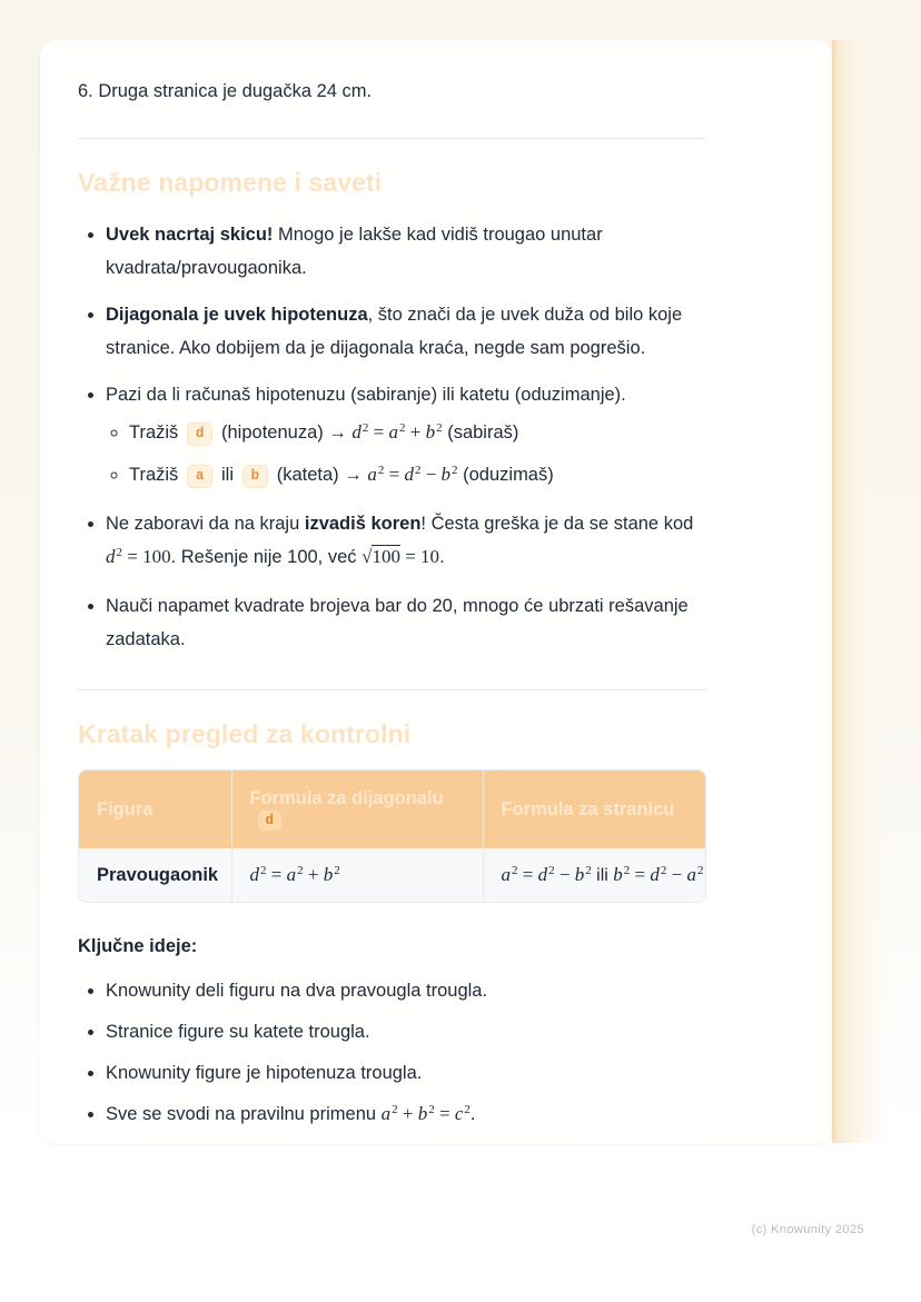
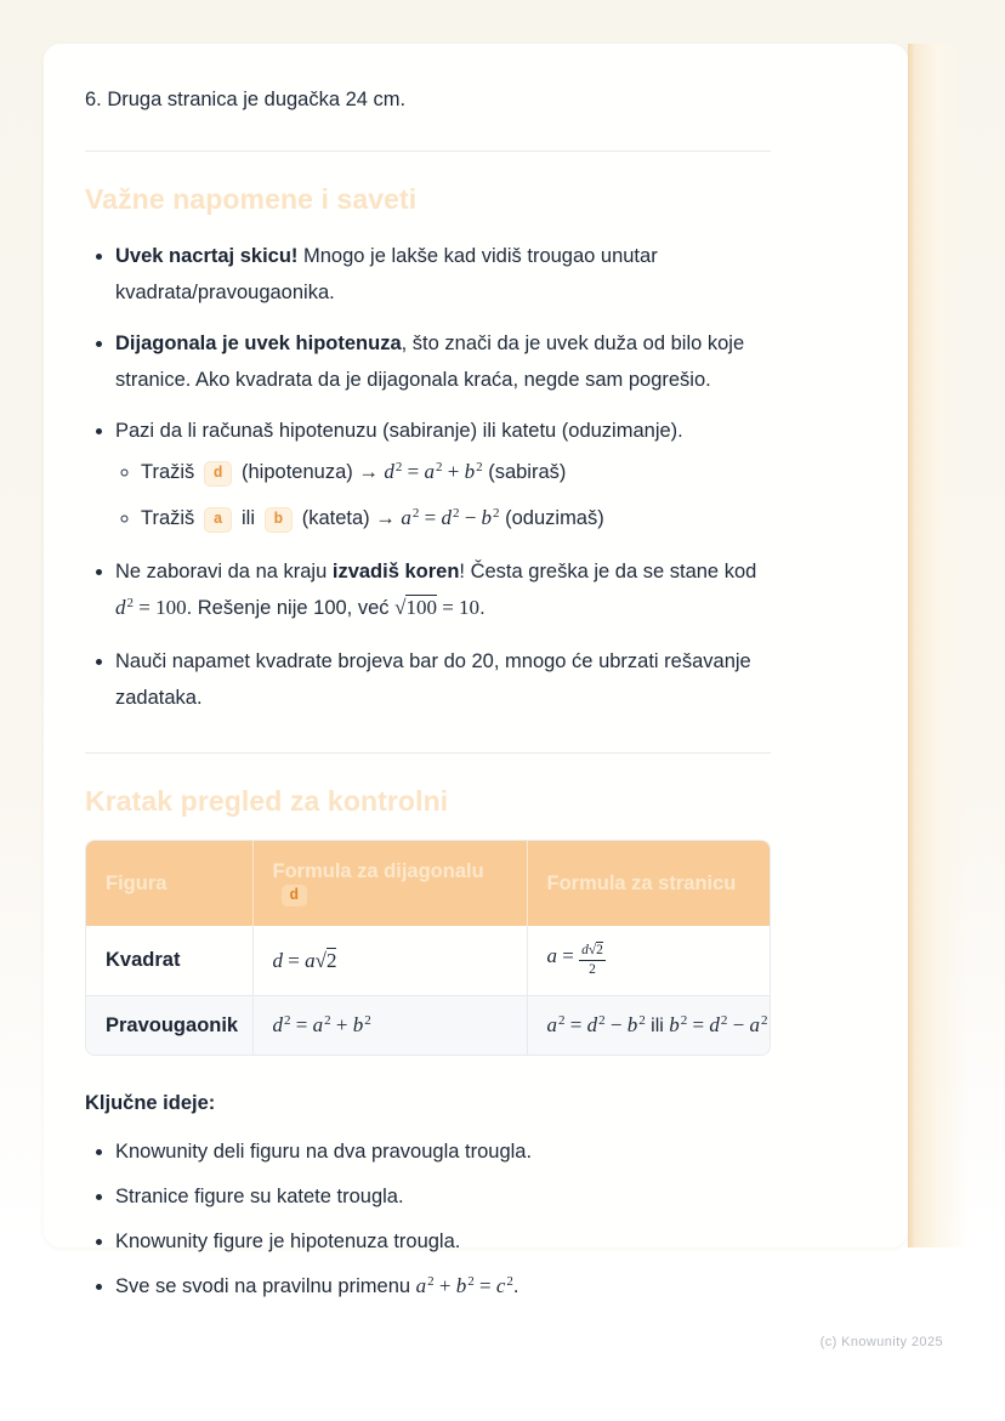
  6. Druga stranica je dugačka 24 cm.
  Važne napomene i saveti
  Uvek nacrtaj skicu! Mnogo je lakše kad vidiš trougao unutar kvadrata/pravougaonika.
- Dijagonala je uvek hipotenuza, što znači da je uvek duža od bilo koje stranice. Ako dobijem da je dijagonala kraća, negde sam pogrešio.
+ Dijagonala je uvek hipotenuza, što znači da je uvek duža od bilo koje stranice. Ako kvadrata da je dijagonala kraća, negde sam pogrešio.
  Pazi da li računaš hipotenuzu (sabiranje) ili katetu (oduzimanje).
  Tražiš d (hipotenuza) → d2 = a2 + b2 (sabiraš)
  Tražiš a ili b (kateta) → a2 = d2 − b2 (oduzimaš)
  Ne zaboravi da na kraju izvadiš koren! Česta greška je da se stane kod d2 = 100. Rešenje nije 100, već √100 = 10.
  Nauči napamet kvadrate brojeva bar do 20, mnogo će ubrzati rešavanje zadataka.
  Kratak pregled za kontrolni
  Figura	Formula za dijagonalu d	Formula za stranicu
+ Kvadrat	d = a√2	a = d√22
  Pravougaonik	d2 = a2 + b2	a2 = d2 − b2 ili b2 = d2 − a2
  Ključne ideje:
  Knowunity deli figuru na dva pravougla trougla.
  Stranice figure su katete trougla.
  Knowunity figure je hipotenuza trougla.
  Sve se svodi na pravilnu primenu a2 + b2 = c2.
  (c) Knowunity 2025
